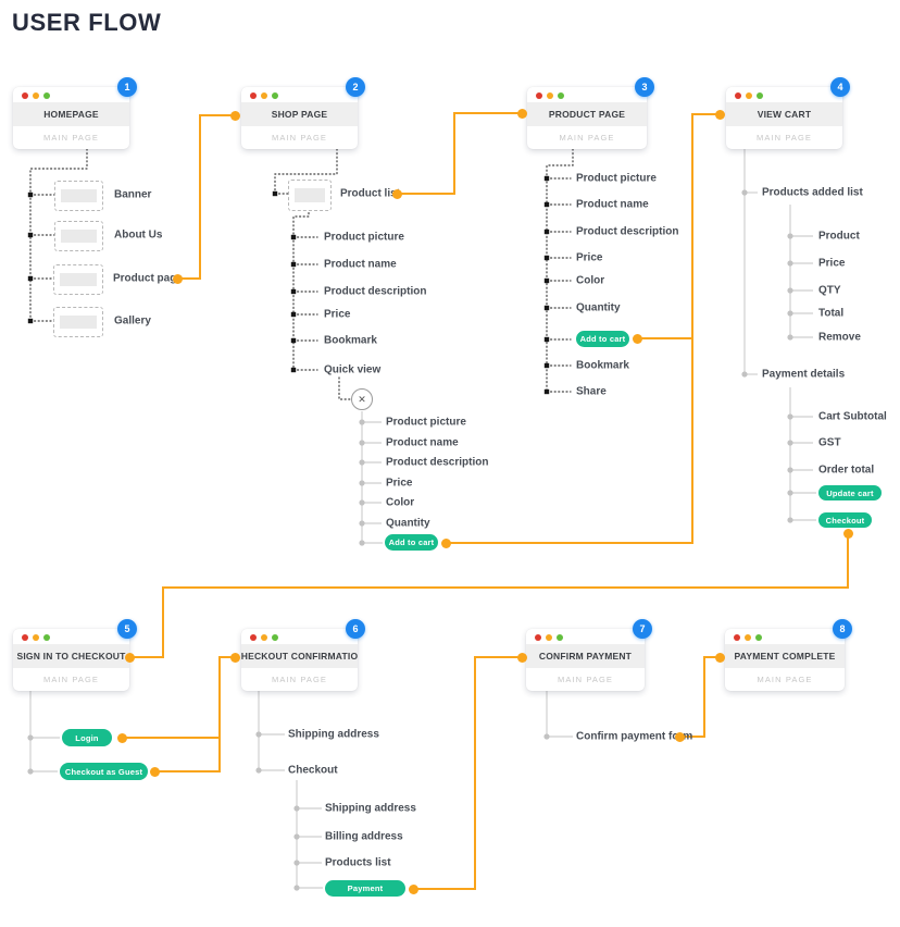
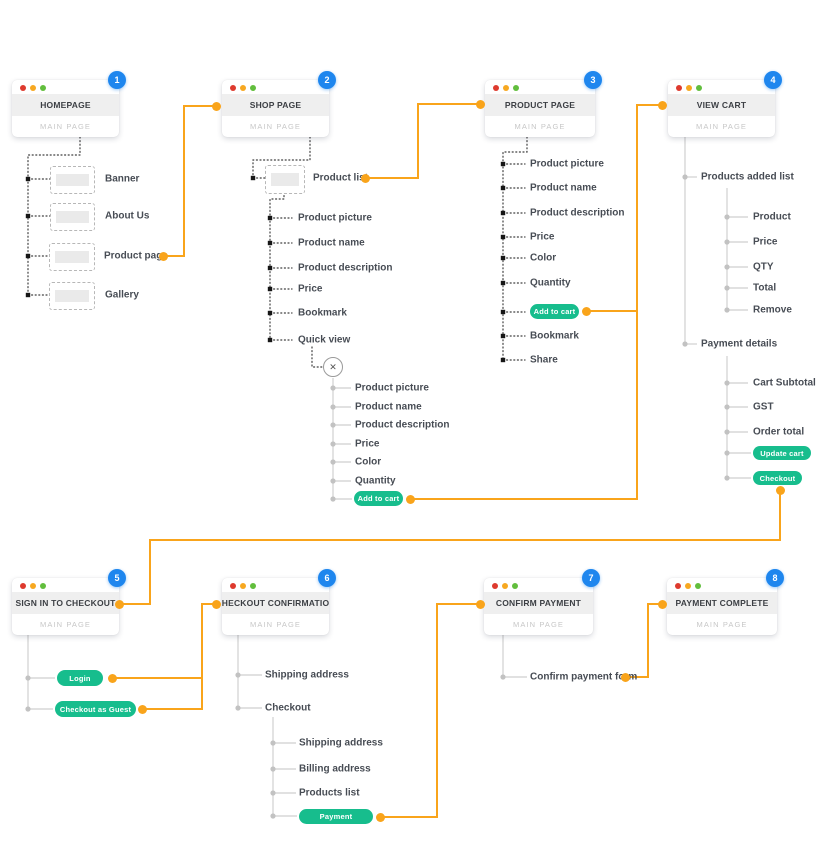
- USER FLOW
  Banner
  About Us
  Product pa
  Gallery
  Product li
  Product picture
  Product name
  Product description
  Price
  Bookmark
  Quick view
  Product picture
  Product name
  Product description
  Price
  Color
  Quantity
  Product picture
  Product name
  Product description
  Price
  Color
  Quantity
  Bookmark
  Share
  Products added list
  Product
  Price
  QTY
  Total
  Remove
  Payment details
  Cart Subtotal
  GST
  Order total
  Shipping address
  Checkout
  Shipping address
  Billing address
  Products list
  Confirm payment fm
  Login
  Checkout as Guest
  Add to cart
  Add to cart
  Update cart
  Checkout
  Payment
  ✕
  HOMEPAGE
  MAIN PAGE
  1
  SHOP PAGE
  MAIN PAGE
  2
  PRODUCT PAGE
  MAIN PAGE
  3
  VIEW CART
  MAIN PAGE
  4
  SIGN IN TO CHECKOUT
  MAIN PAGE
  5
  HECKOUT CONFIRMATIO
  MAIN PAGE
  6
  CONFIRM PAYMENT
  MAIN PAGE
  7
  PAYMENT COMPLETE
  MAIN PAGE
  8
